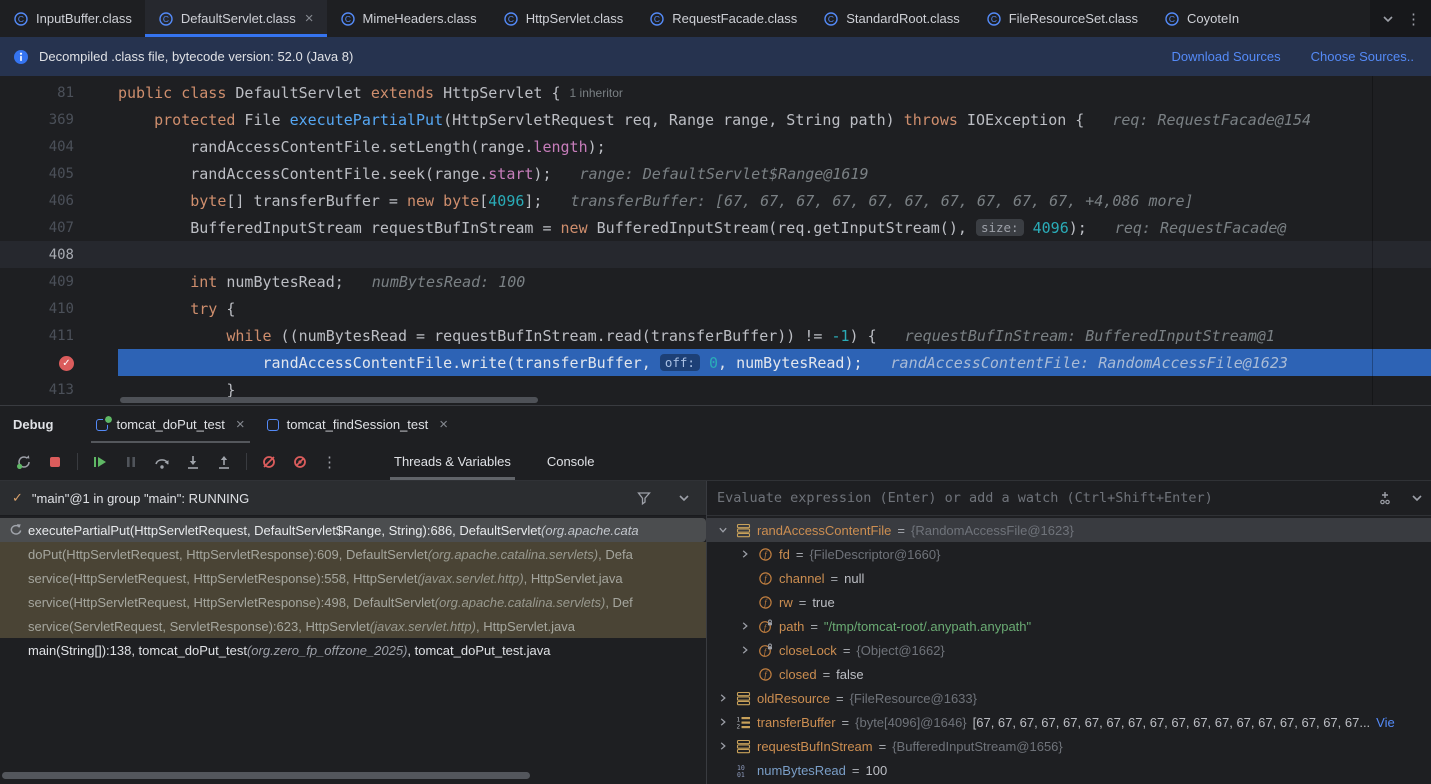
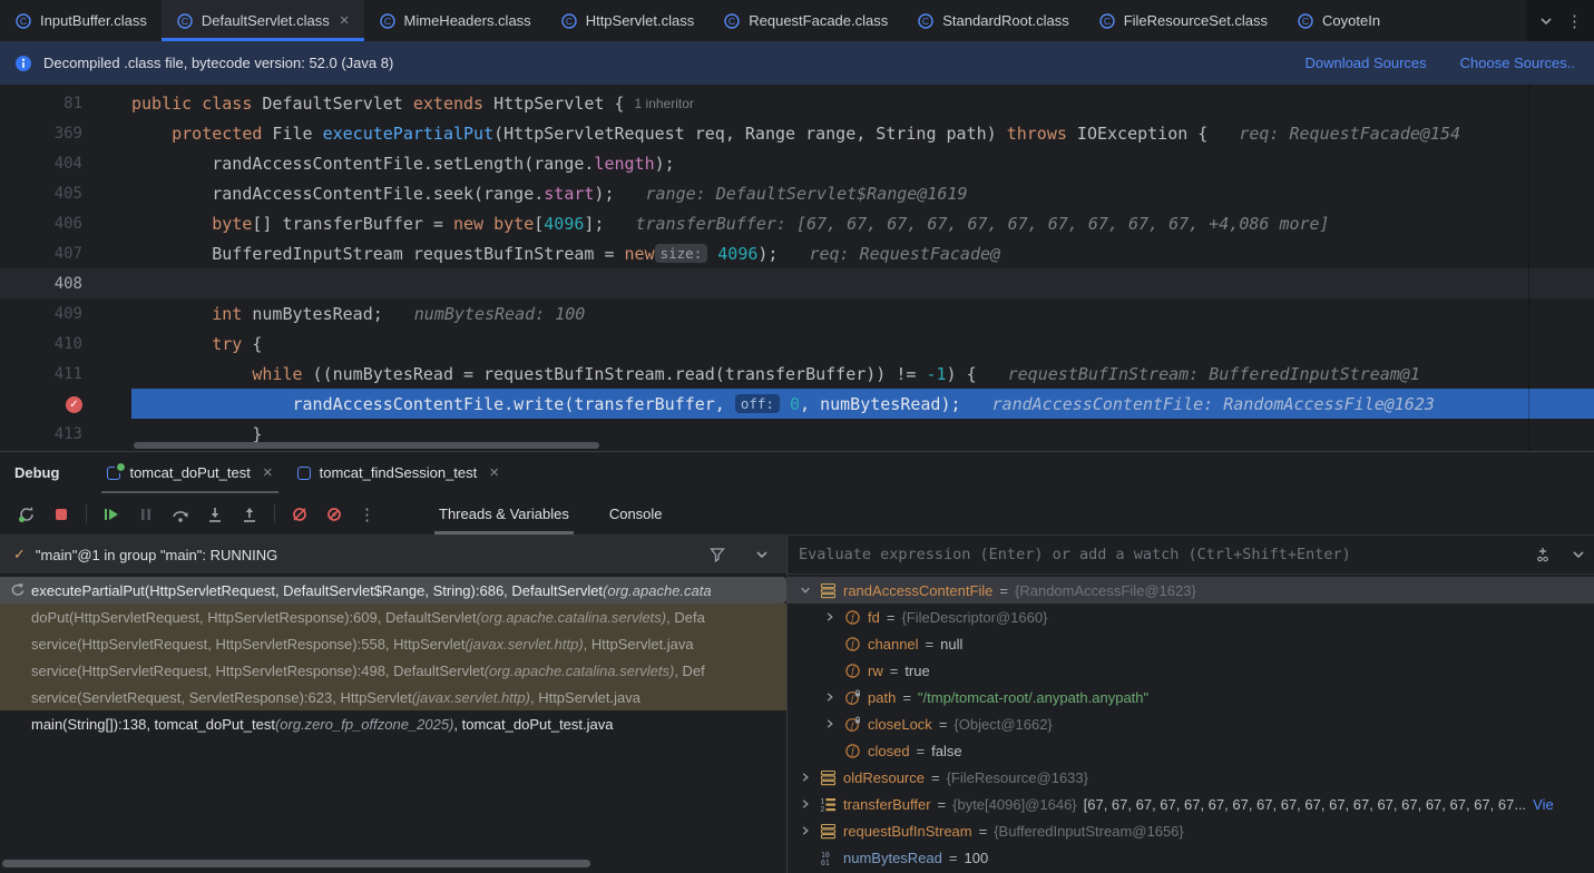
  C
  InputBuffer.class
  C
  DefaultServlet.class
  ×
  C
  MimeHeaders.class
  C
  HttpServlet.class
  C
  RequestFacade.class
  C
  StandardRoot.class
  C
  FileResourceSet.class
  C
  CoyoteIn
  ⋮
  Decompiled .class file, bytecode version: 52.0 (Java 8)
  Download Sources
  Choose Sources..
  81
  public
  class
  DefaultServlet
  extends
  HttpServlet {
  1 inheritor
  369
  protected
  File
  executePartialPut
  (HttpServletRequest req, Range range, String path)
  throws
  IOException {
  req: RequestFacade@154
  404
  randAccessContentFile.setLength(range.
  length
  );
  405
  randAccessContentFile.seek(range.
  start
  );
  range: DefaultServlet$Range@1619
  406
  byte
  [] transferBuffer =
  new
  byte
  [
  4096
  ];
  transferBuffer: [67, 67, 67, 67, 67, 67, 67, 67, 67, 67, +4,086 more]
  407
  BufferedInputStream requestBufInStream =
  new
- BufferedInputStream(req.getInputStream(),
  size:
  4096
  );
  req: RequestFacade@
  408
  409
  int
  numBytesRead;
  numBytesRead: 100
  410
  try
  {
  411
  while
  ((numBytesRead = requestBufInStream.read(transferBuffer)) !=
  -1
  ) {
  requestBufInStream: BufferedInputStream@1
  ✓
  randAccessContentFile.write(transferBuffer,
  off:
  0
  , numBytesRead);
  randAccessContentFile: RandomAccessFile@1623
  413
  }
  Debug
  tomcat_doPut_test
  ×
  tomcat_findSession_test
  ×
  ⋮
  Threads & Variables
  Console
  ✓
  "main"@1 in group "main": RUNNING
  executePartialPut(HttpServletRequest, DefaultServlet$Range, String):686, DefaultServlet
  (org.apache.cata
  doPut(HttpServletRequest, HttpServletResponse):609, DefaultServlet
  (org.apache.catalina.servlets)
  , Defa
  service(HttpServletRequest, HttpServletResponse):558, HttpServlet
  (javax.servlet.http)
  , HttpServlet.java
  service(HttpServletRequest, HttpServletResponse):498, DefaultServlet
  (org.apache.catalina.servlets)
  , Def
  service(ServletRequest, ServletResponse):623, HttpServlet
  (javax.servlet.http)
  , HttpServlet.java
  main(String[]):138, tomcat_doPut_test
  (org.zero_fp_offzone_2025)
  , tomcat_doPut_test.java
  Evaluate expression (Enter) or add a watch (Ctrl+Shift+Enter)
  randAccessContentFile
  =
  {RandomAccessFile@1623}
  f
  fd
  =
  {FileDescriptor@1660}
  f
  channel
  =
  null
  f
  rw
  =
  true
  f
  path
  =
  "/tmp/tomcat-root/.anypath.anypath"
  f
  closeLock
  =
  {Object@1662}
  f
  closed
  =
  false
  oldResource
  =
  {FileResource@1633}
  transferBuffer
  =
  {byte[4096]@1646}
  [67, 67, 67, 67, 67, 67, 67, 67, 67, 67, 67, 67, 67, 67, 67, 67, 67, 67...
  Vie
  requestBufInStream
  =
  {BufferedInputStream@1656}
  10
  01
  numBytesRead
  =
  100
